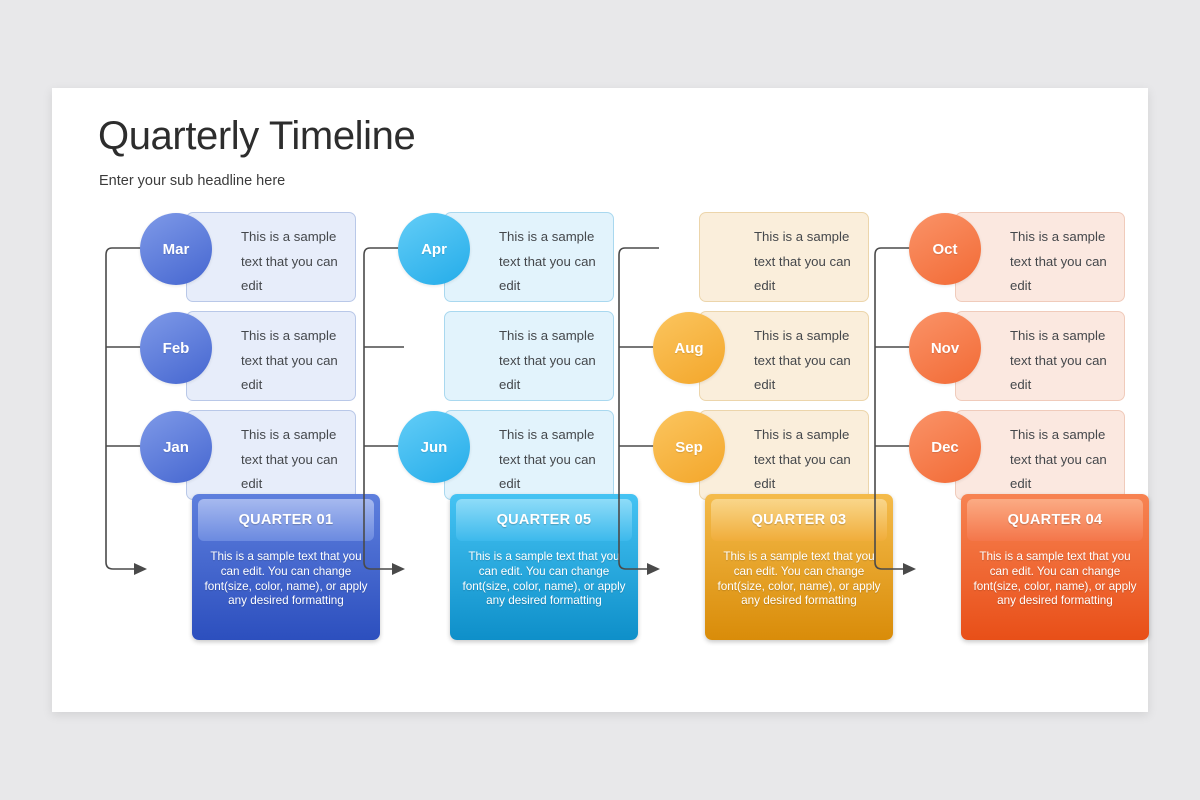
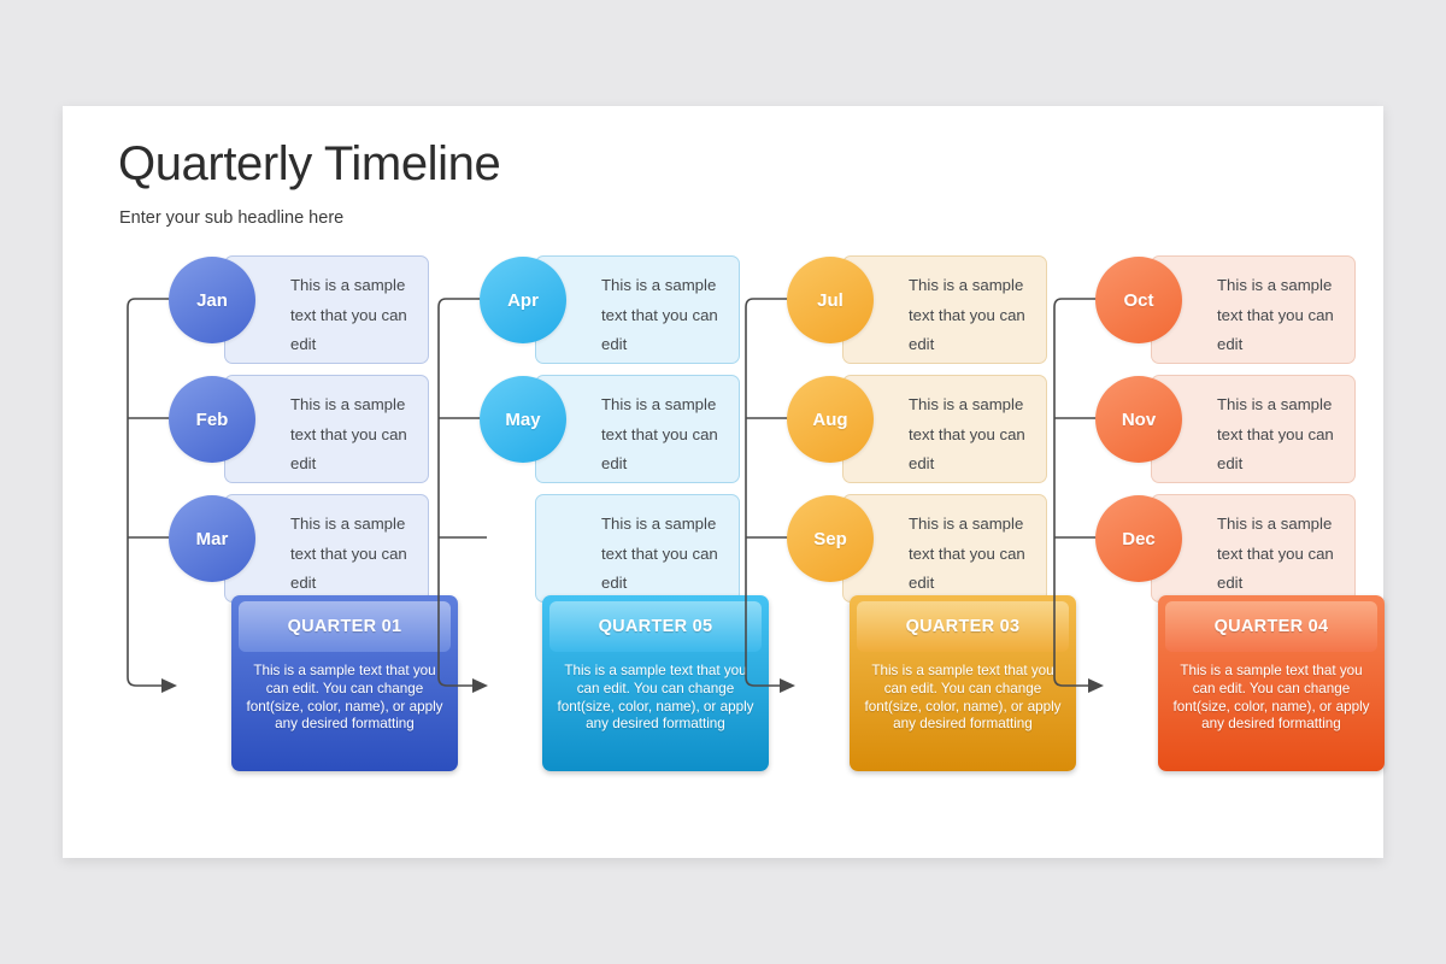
  Quarterly Timeline
  Enter your sub headline here
  This is a sample text that you can edit
- Mar
+ Jan
  This is a sample text that you can edit
  Feb
  This is a sample text that you can edit
- Jan
+ Mar
  QUARTER 01
  This is a sample text that you can edit. You can change font(size, color, name), or apply any desired formatting
  This is a sample text that you can edit
  Apr
  This is a sample text that you can edit
+ May
  This is a sample text that you can edit
- Jun
  QUARTER 05
  This is a sample text that you can edit. You can change font(size, color, name), or apply any desired formatting
  This is a sample text that you can edit
+ Jul
  This is a sample text that you can edit
  Aug
  This is a sample text that you can edit
  Sep
  QUARTER 03
  This is a sample text that you can edit. You can change font(size, color, name), or apply any desired formatting
  This is a sample text that you can edit
  Oct
  This is a sample text that you can edit
  Nov
  This is a sample text that you can edit
  Dec
  QUARTER 04
  This is a sample text that you can edit. You can change font(size, color, name), or apply any desired formatting
